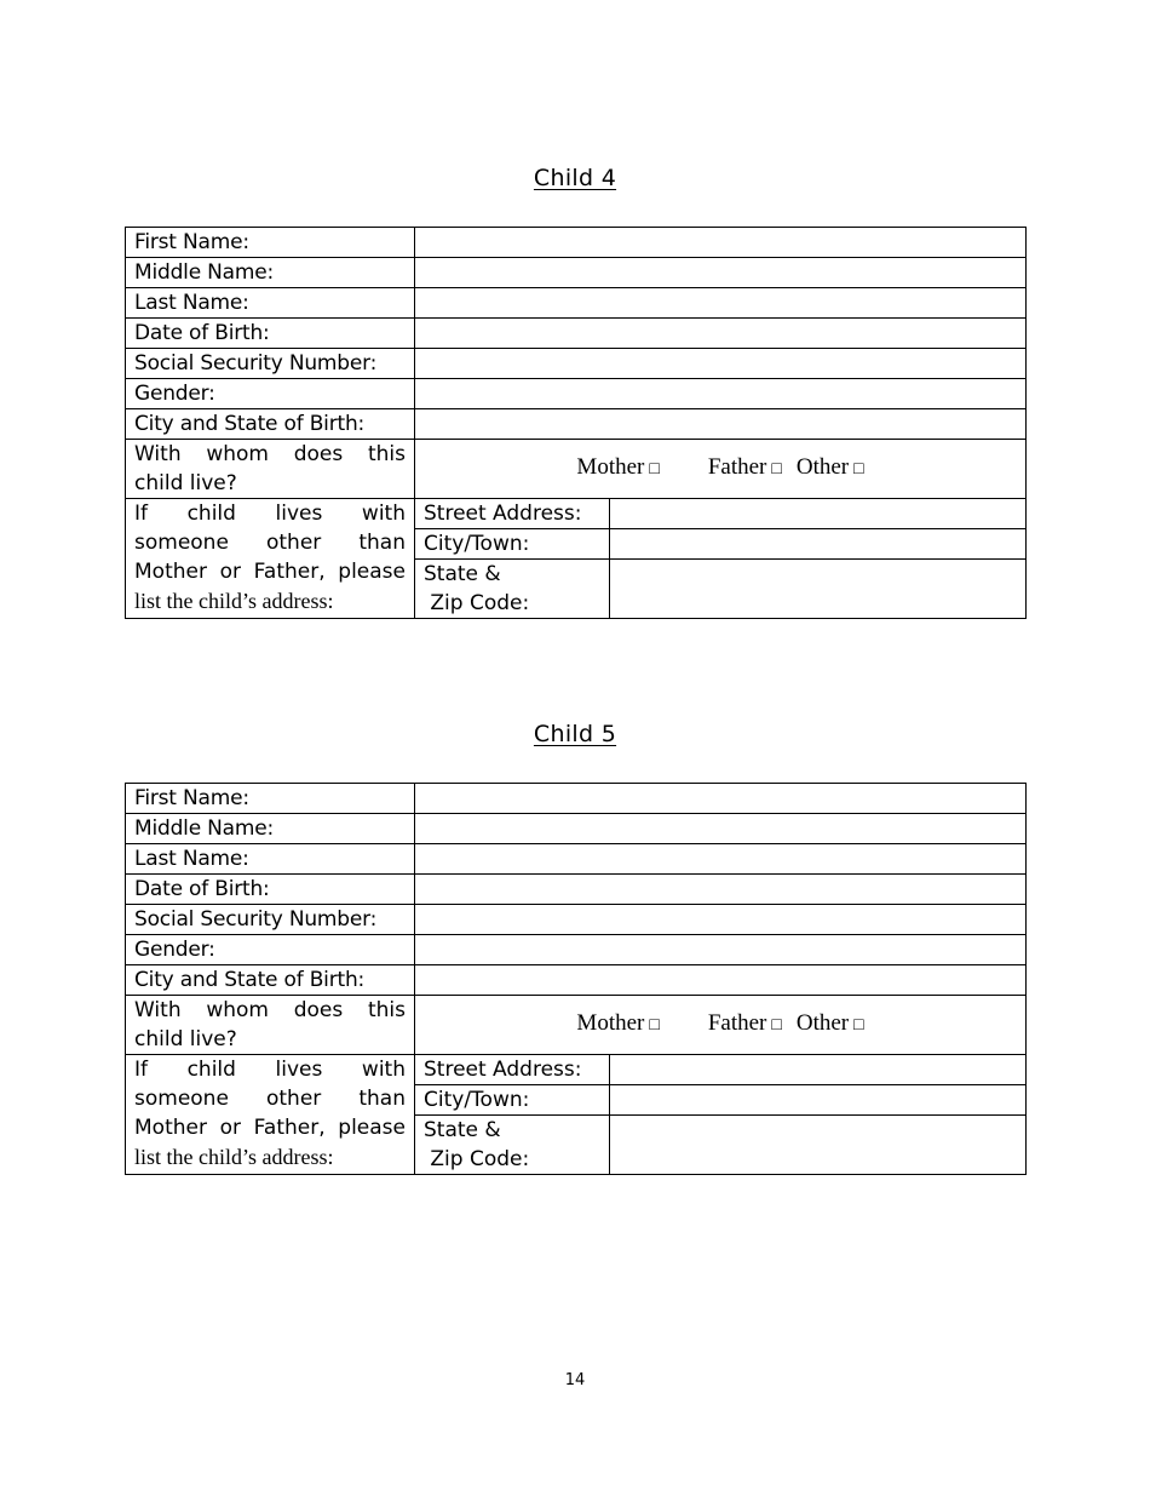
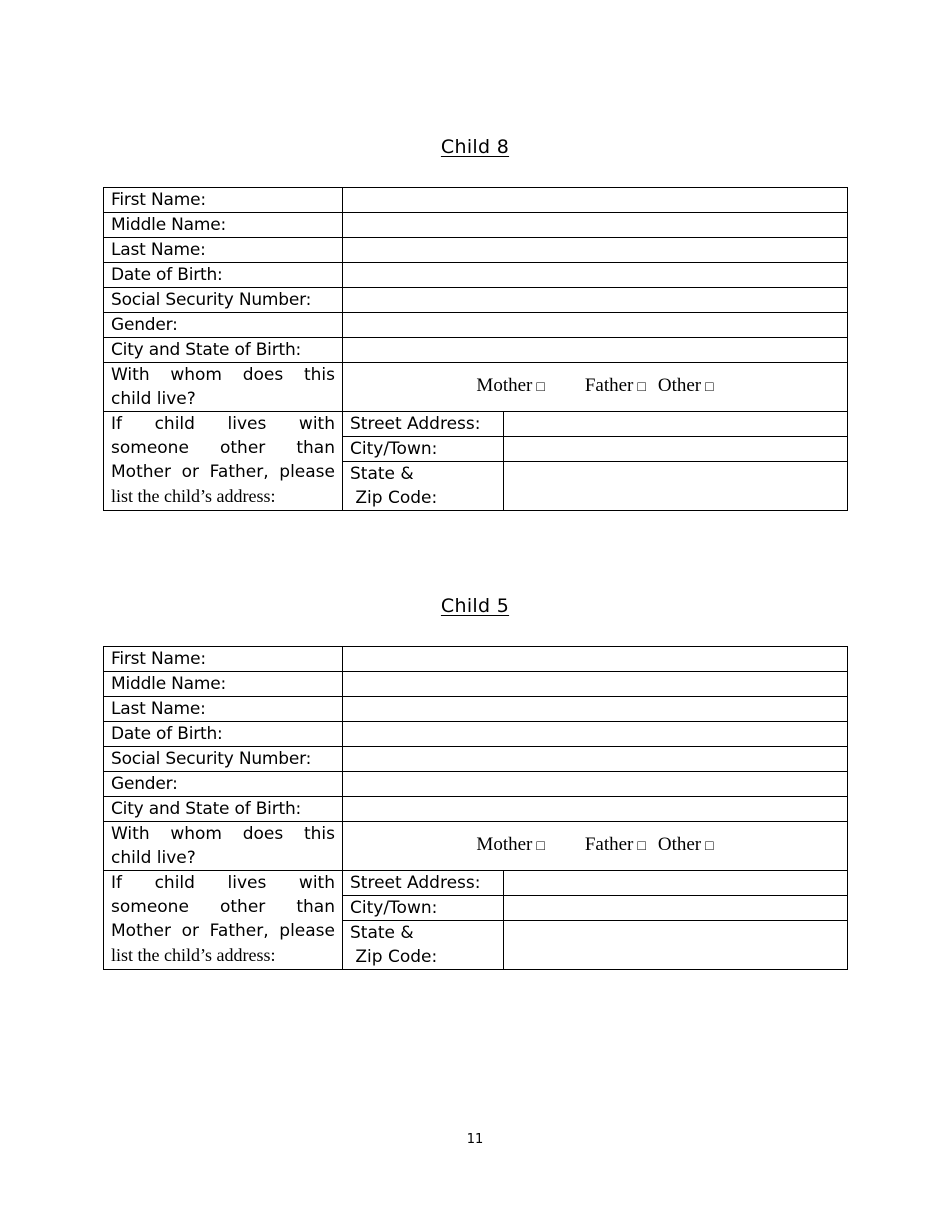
- Child 4
+ Child 8
  First Name:
  Middle Name:
  Last Name:
  Date of Birth:
  Social Security Number:
  Gender:
  City and State of Birth:
  With whom does this child live?	Mother □ Father □ Other □
  If child lives with someone other than Mother or Father, please list the child’s address:	Street Address:
  City/Town:
  State & Zip Code:
  Child 5
  First Name:
  Middle Name:
  Last Name:
  Date of Birth:
  Social Security Number:
  Gender:
  City and State of Birth:
  With whom does this child live?	Mother □ Father □ Other □
  If child lives with someone other than Mother or Father, please list the child’s address:	Street Address:
  City/Town:
  State & Zip Code:
- 14
+ 11
